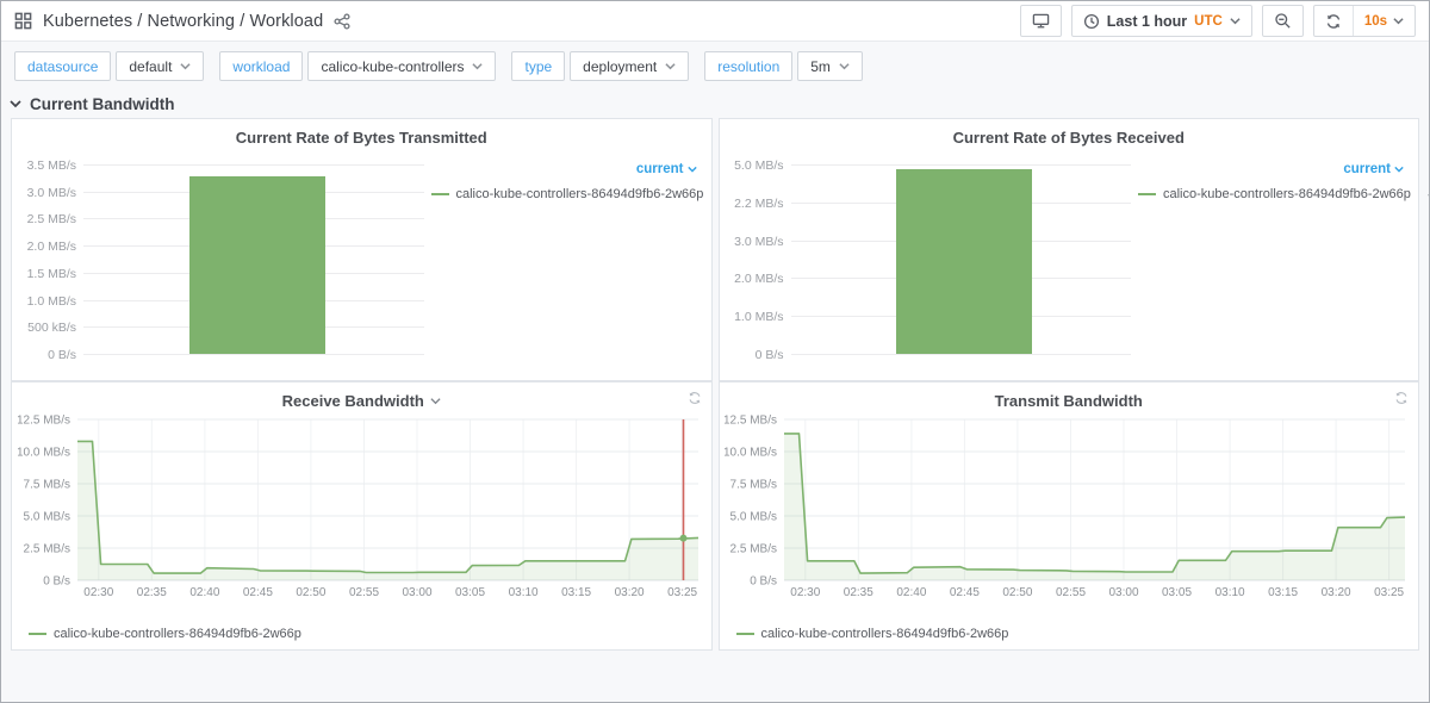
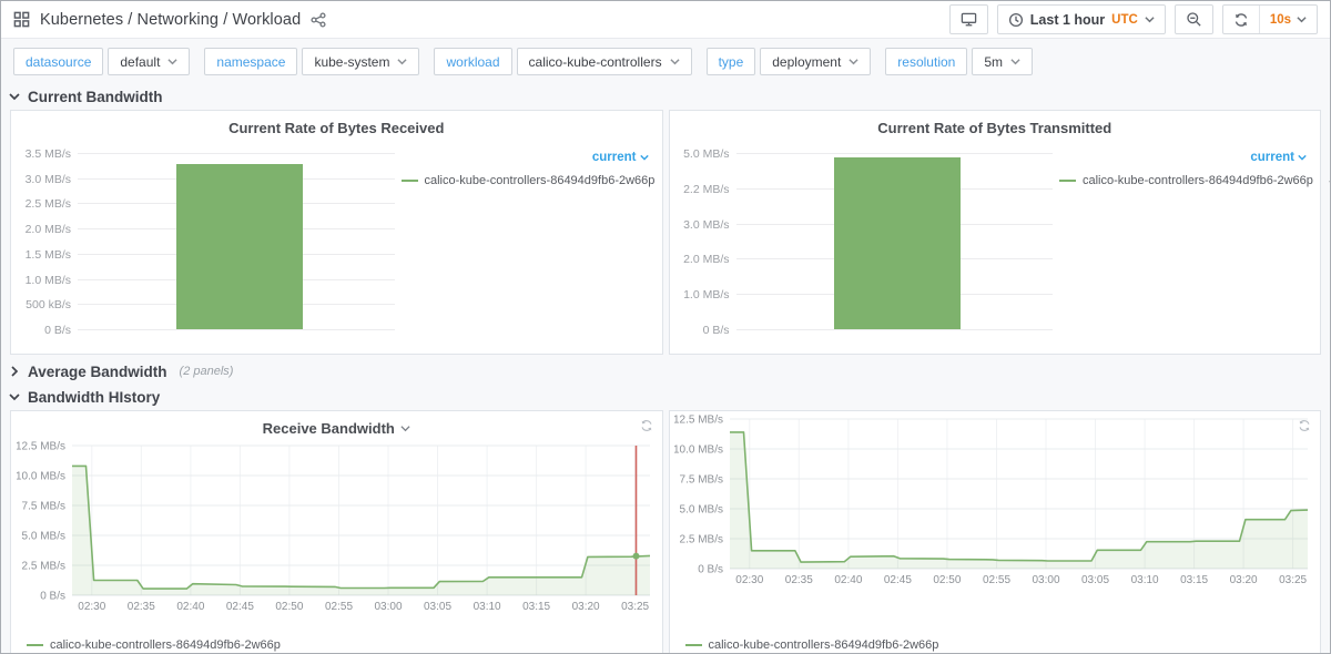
  Kubernetes / Networking / Workload
  Last 1 hour
  UTC
  10s
  datasource
  default
+ namespace
+ kube-system
  workload
  calico-kube-controllers
  type
  deployment
  resolution
  5m
  Current Bandwidth
- Current Rate of Bytes Transmitted
+ Current Rate of Bytes Received
  3.5 MB/s
  3.0 MB/s
  2.5 MB/s
  2.0 MB/s
  1.5 MB/s
  1.0 MB/s
  500 kB/s
  0 B/s
  current
  calico-kube-controllers-86494d9fb6-2w66p
- Current Rate of Bytes Received
+ Current Rate of Bytes Transmitted
  5.0 MB/s
  2.2 MB/s
  3.0 MB/s
  2.0 MB/s
  1.0 MB/s
  0 B/s
  current
  calico-kube-controllers-86494d9fb6-2w66p
+ Average Bandwidth
+ (2 panels)
+ Bandwidth HIstory
  Receive Bandwidth
  0 B/s
  2.5 MB/s
  5.0 MB/s
  7.5 MB/s
  10.0 MB/s
  12.5 MB/s
  02:30
  02:35
  02:40
  02:45
  02:50
  02:55
  03:00
  03:05
  03:10
  03:15
  03:20
  03:25
  calico-kube-controllers-86494d9fb6-2w66p
- Transmit Bandwidth
  0 B/s
  2.5 MB/s
  5.0 MB/s
  7.5 MB/s
  10.0 MB/s
  12.5 MB/s
  02:30
  02:35
  02:40
  02:45
  02:50
  02:55
  03:00
  03:05
  03:10
  03:15
  03:20
  03:25
  calico-kube-controllers-86494d9fb6-2w66p
